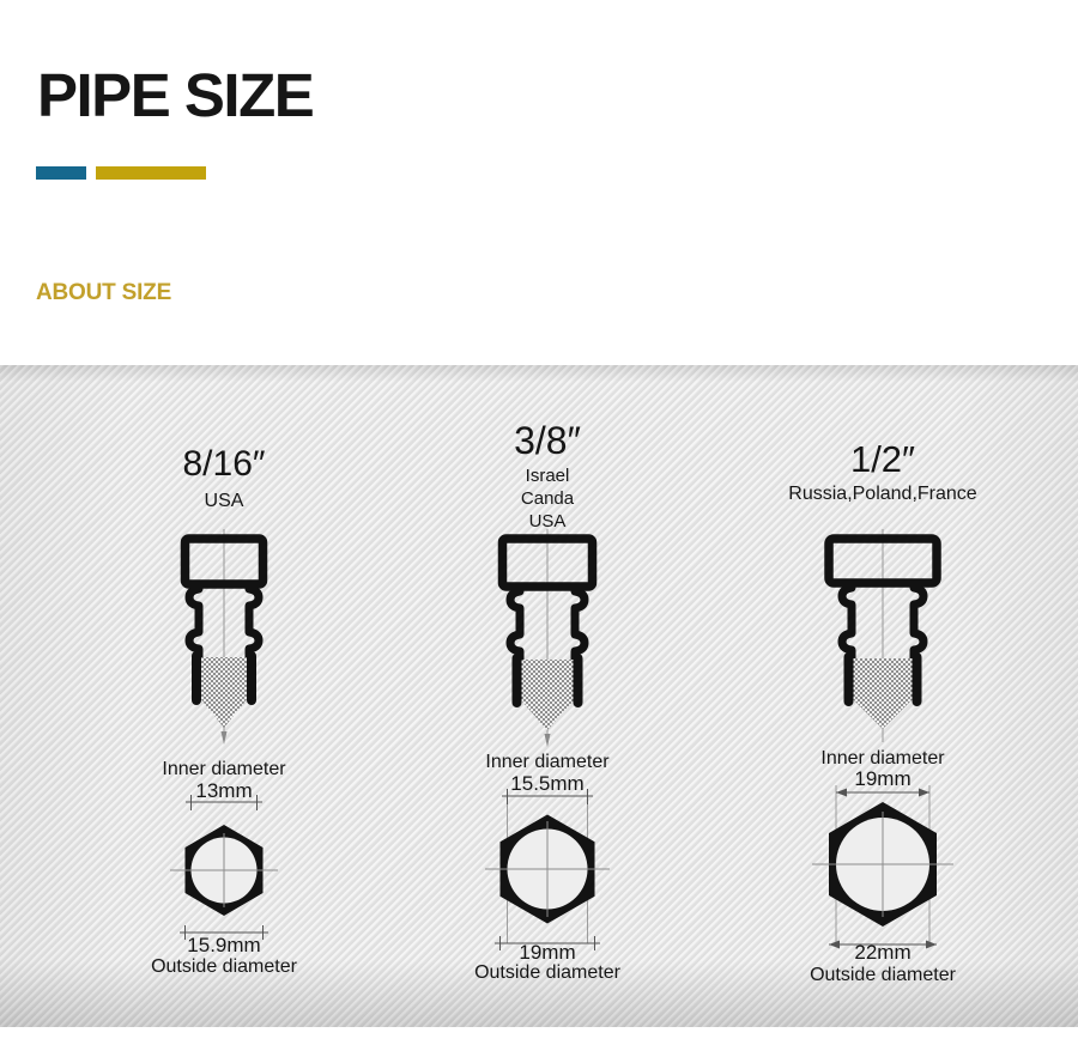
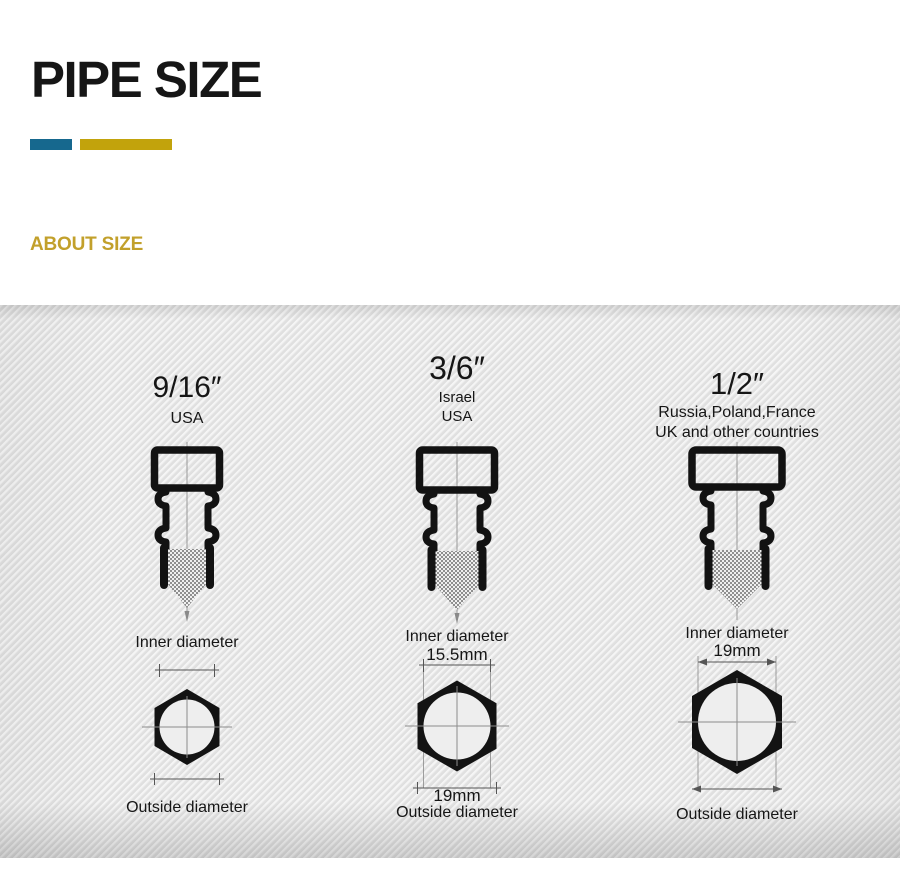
  PIPE SIZE
  ABOUT SIZE
- 8/16″
+ 9/16″
  USA
  Inner diameter
- 13mm
- 15.9mm
  Outside diameter
- 3/8″
+ 3/6″
  Israel
- Canda
  USA
  Inner diameter
  15.5mm
  19mm
  Outside diameter
  1/2″
  Russia,Poland,France
+ UK and other countries
  Inner diameter
  19mm
- 22mm
  Outside diameter
